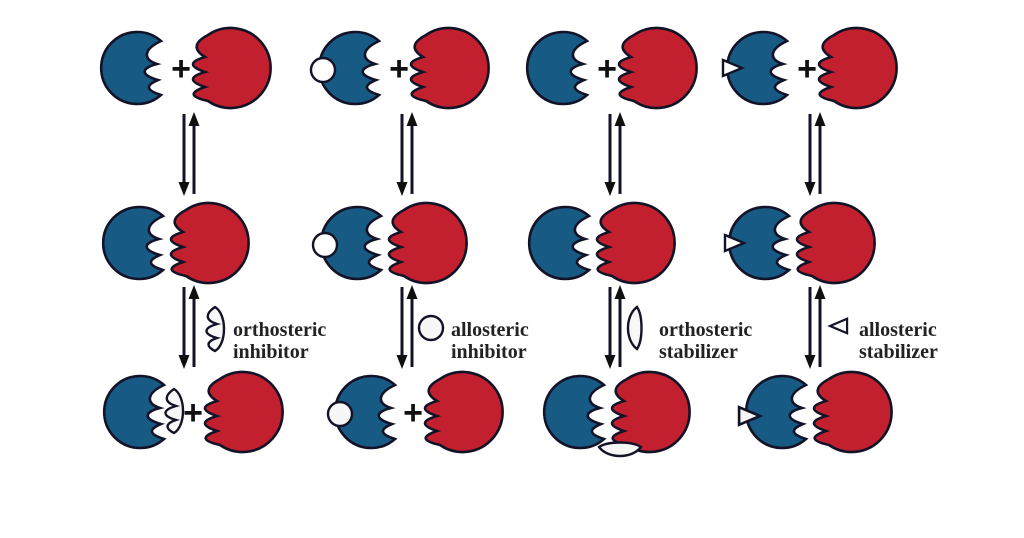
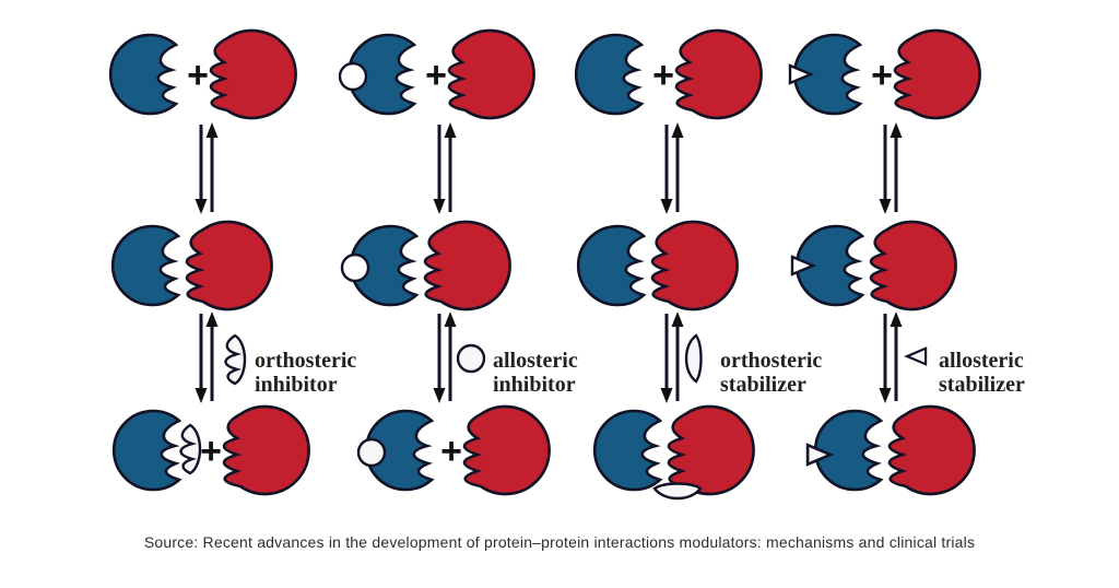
  +
  orthosteric
  inhibitor
  +
  +
  allosteric
  inhibitor
  +
  +
  orthosteric
  stabilizer
  +
  allosteric
  stabilizer
+ Source: Recent advances in the development of protein–protein interactions modulators: mechanisms and clinical trials
